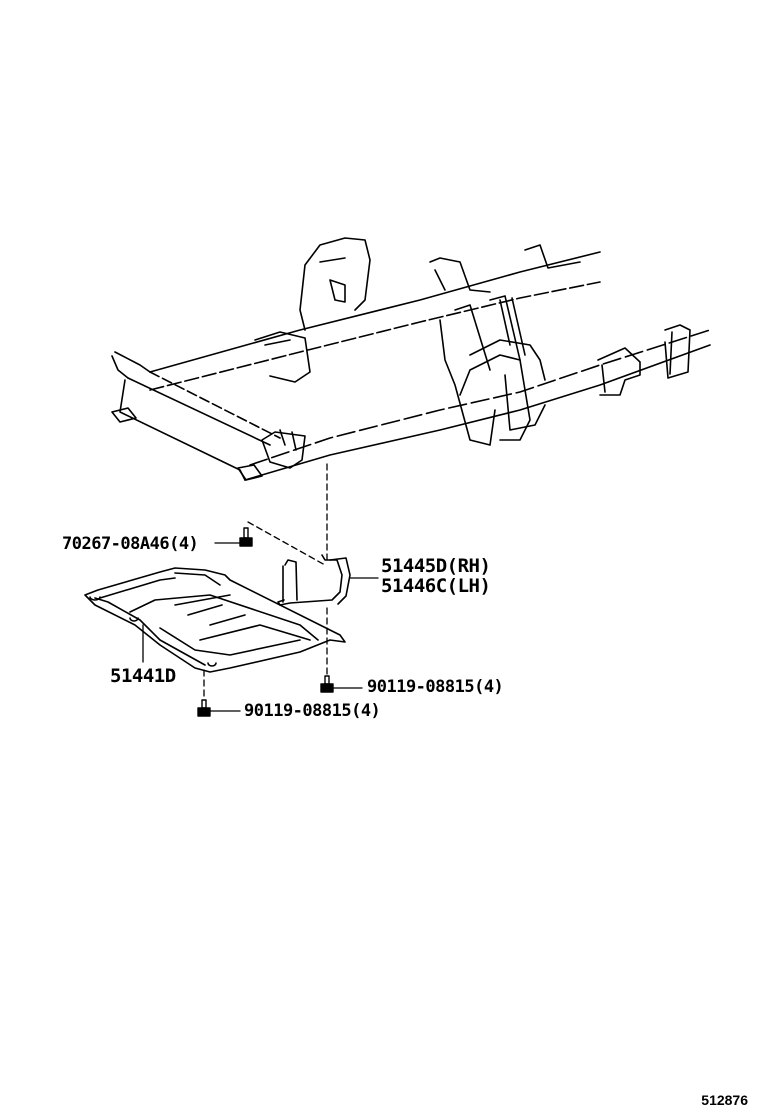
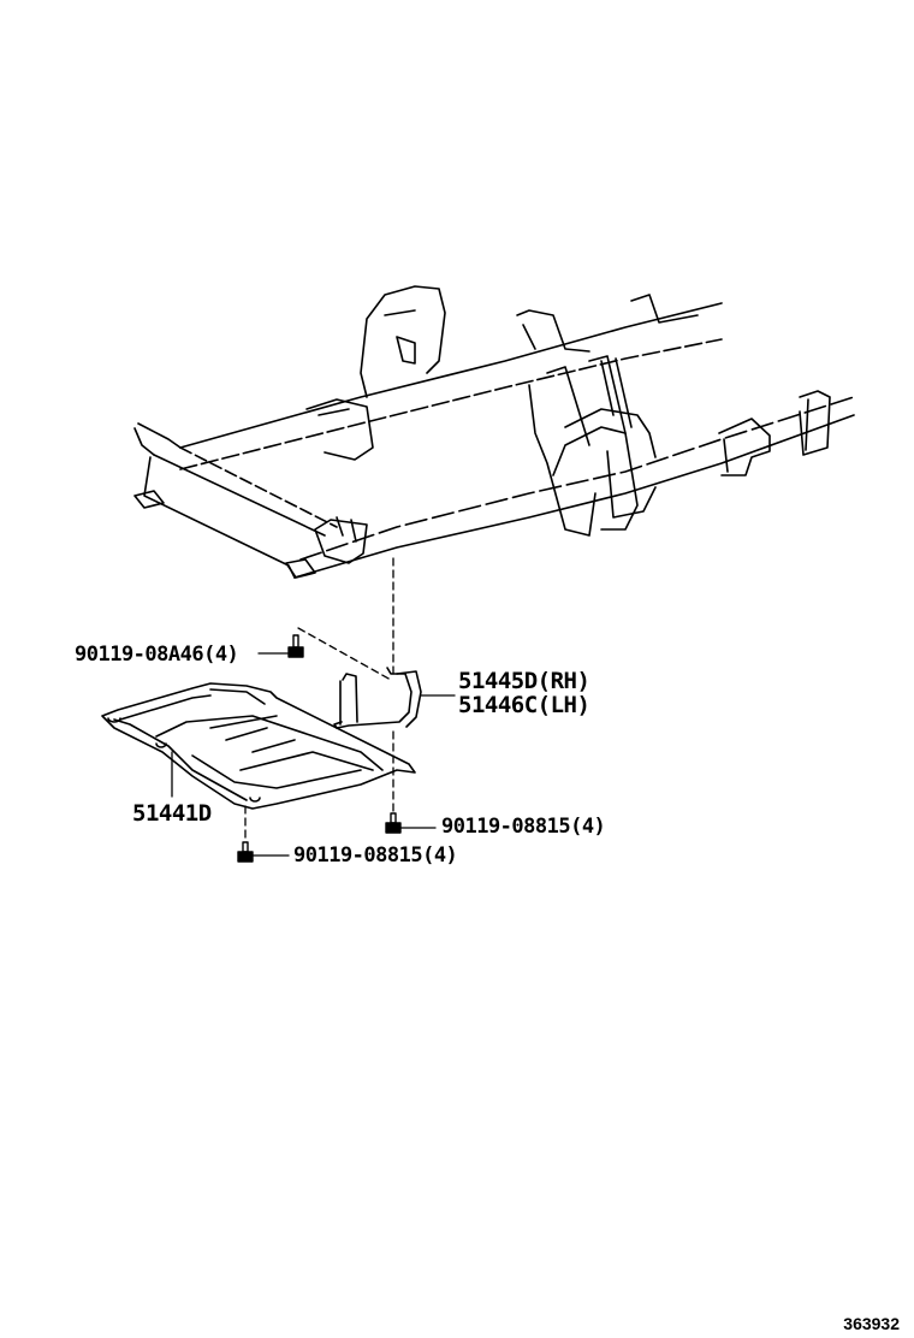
- 70267-08A46(4)
+ 90119-08A46(4)
  51445D(RH)
  51446C(LH)
  51441D
  90119-08815(4)
  90119-08815(4)
- 512876
+ 363932
